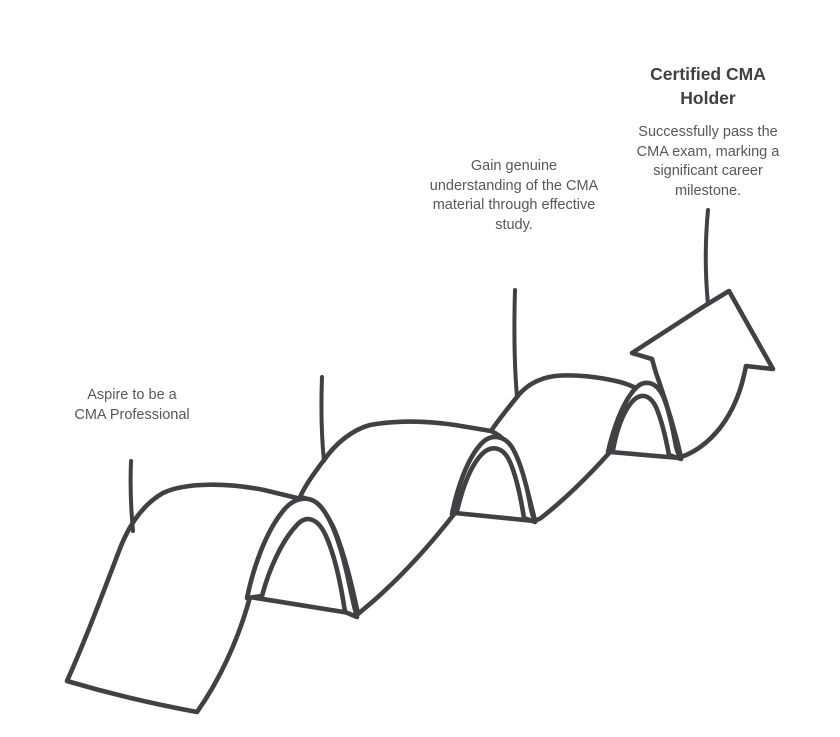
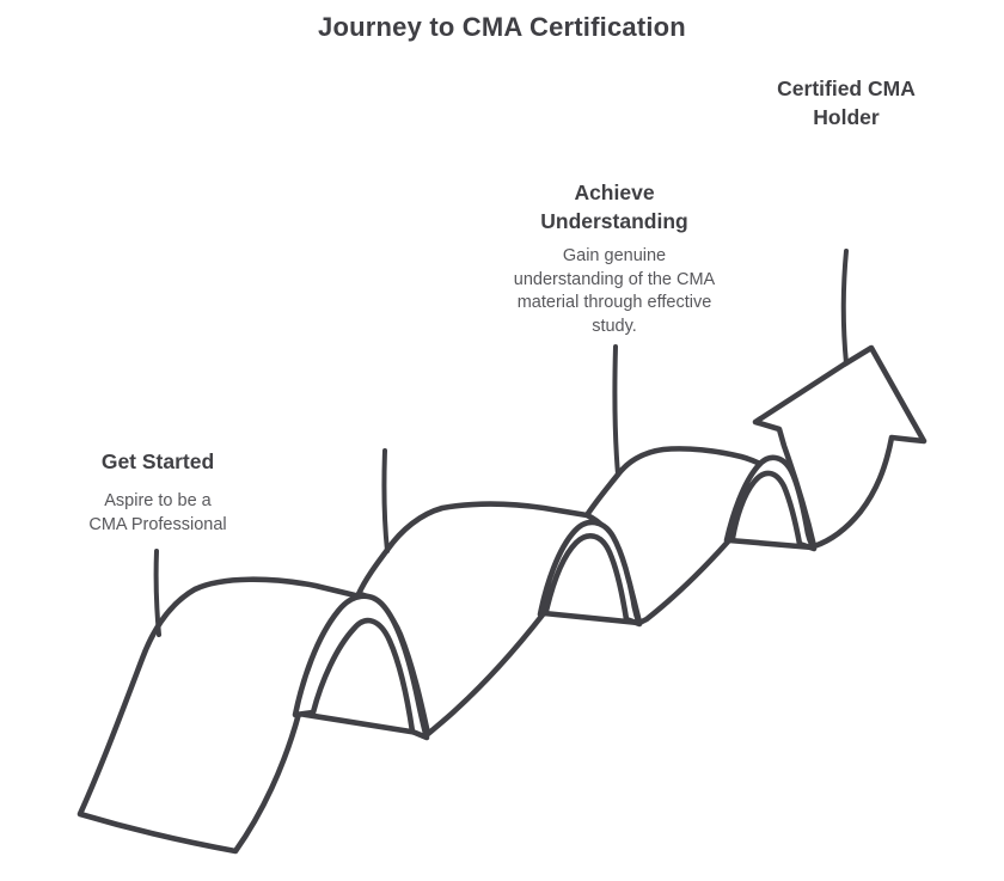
+ Journey to CMA Certification
+ Get Started
  Aspire to be a
  CMA Professional
+ Achieve
+ Understanding
  Gain genuine
  understanding of the CMA
  material through effective
  study.
  Certified CMA
  Holder
- Successfully pass the
- CMA exam, marking a
- significant career
- milestone.
